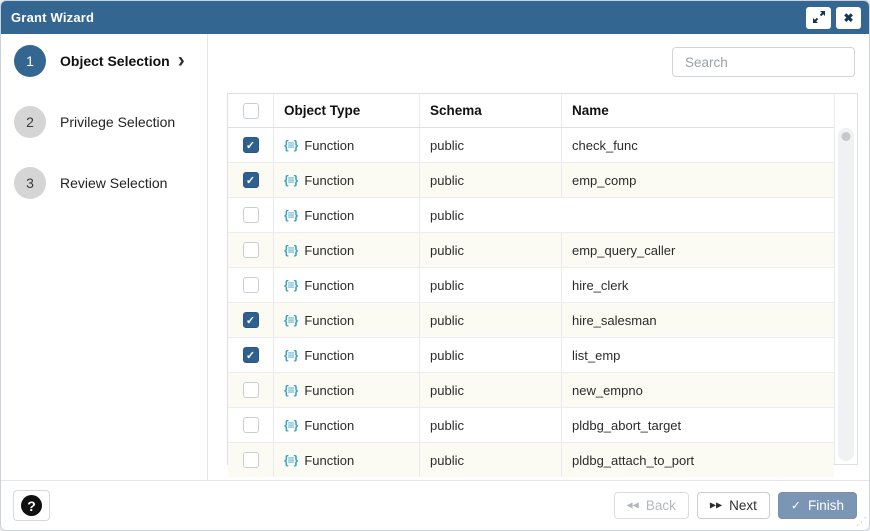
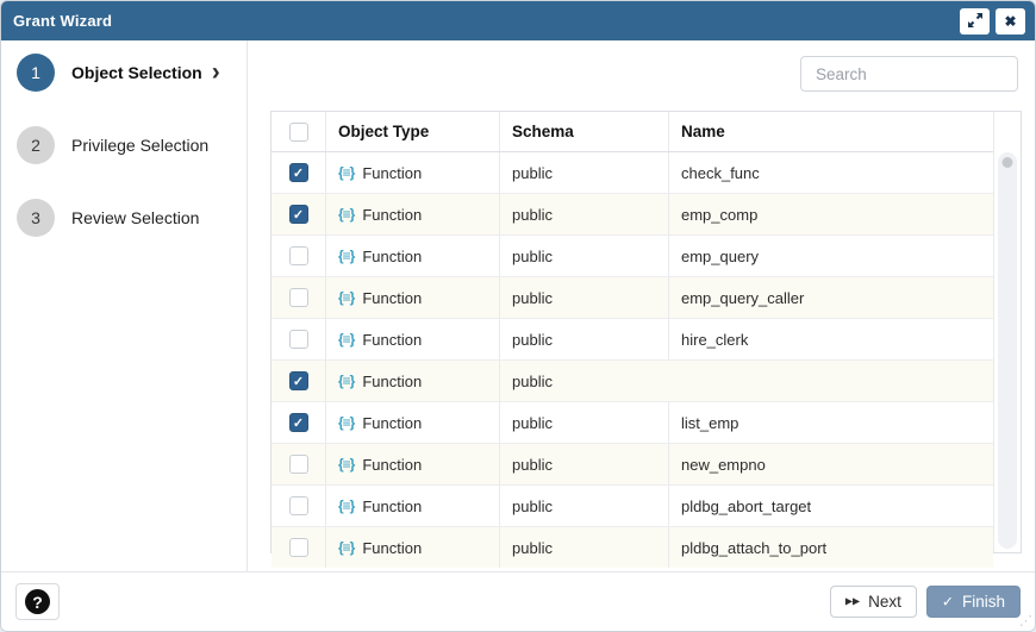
  Grant Wizard
  ✖
  1
  Object Selection
  ›
  2
  Privilege Selection
  3
  Review Selection
  Search
  Object Type
  Schema
  Name
  ✓
  {≡}
  Function
  public
  check_func
  ✓
  {≡}
  Function
  public
  emp_comp
  {≡}
  Function
  public
+ emp_query
  {≡}
  Function
  public
  emp_query_caller
  {≡}
  Function
  public
  hire_clerk
  ✓
  {≡}
  Function
  public
- hire_salesman
  ✓
  {≡}
  Function
  public
  list_emp
  {≡}
  Function
  public
  new_empno
  {≡}
  Function
  public
  pldbg_abort_target
  {≡}
  Function
  public
  pldbg_attach_to_port
  ?
- ◀◀
- Back
  ▶▶
  Next
  ✓
  Finish
  ⋰
